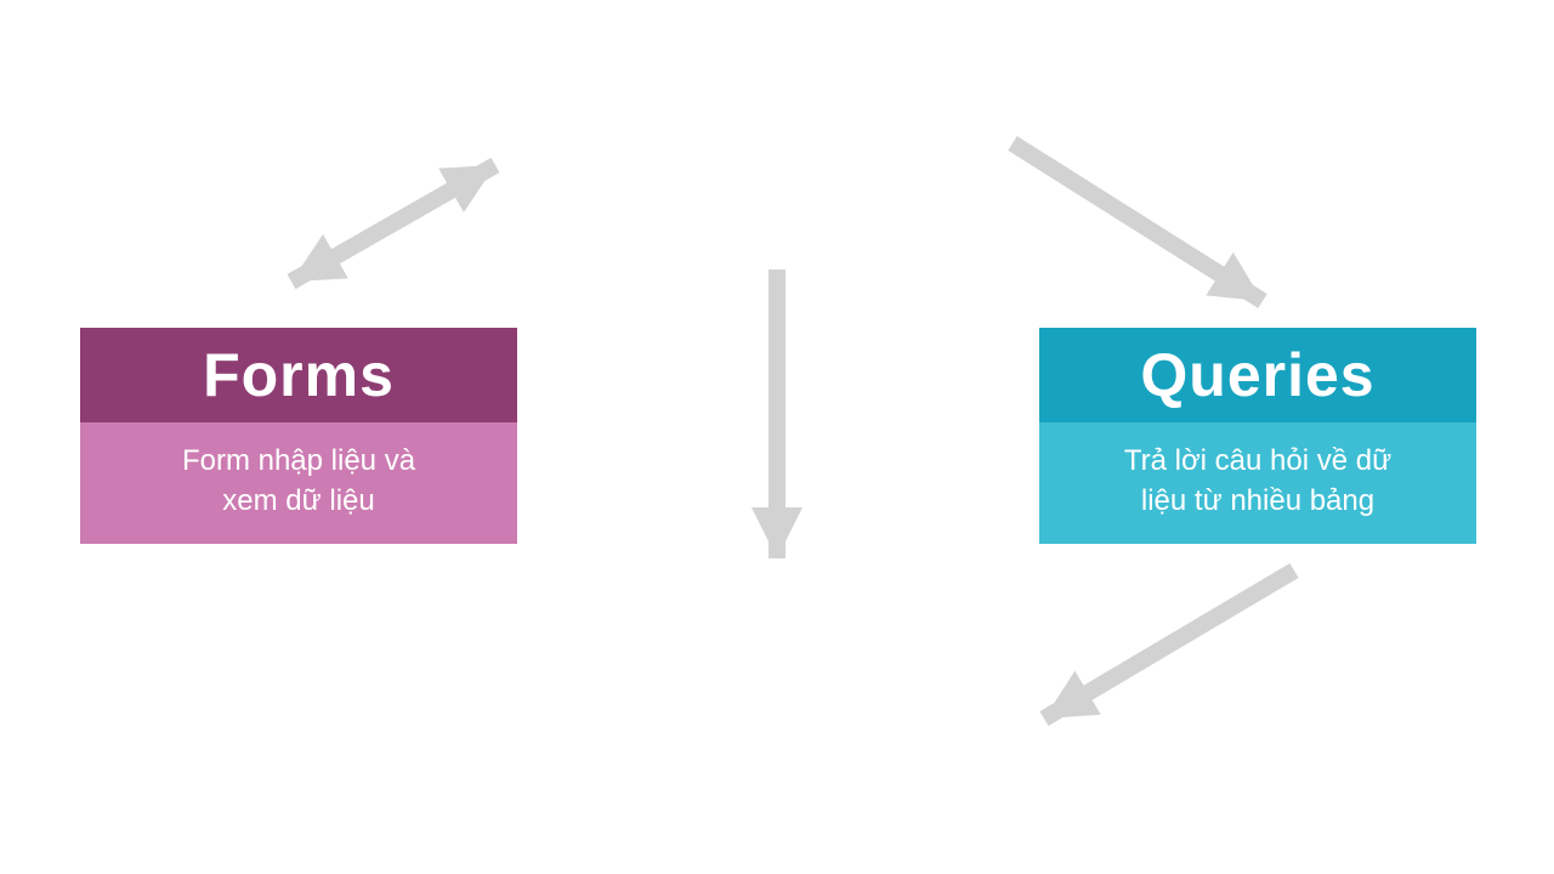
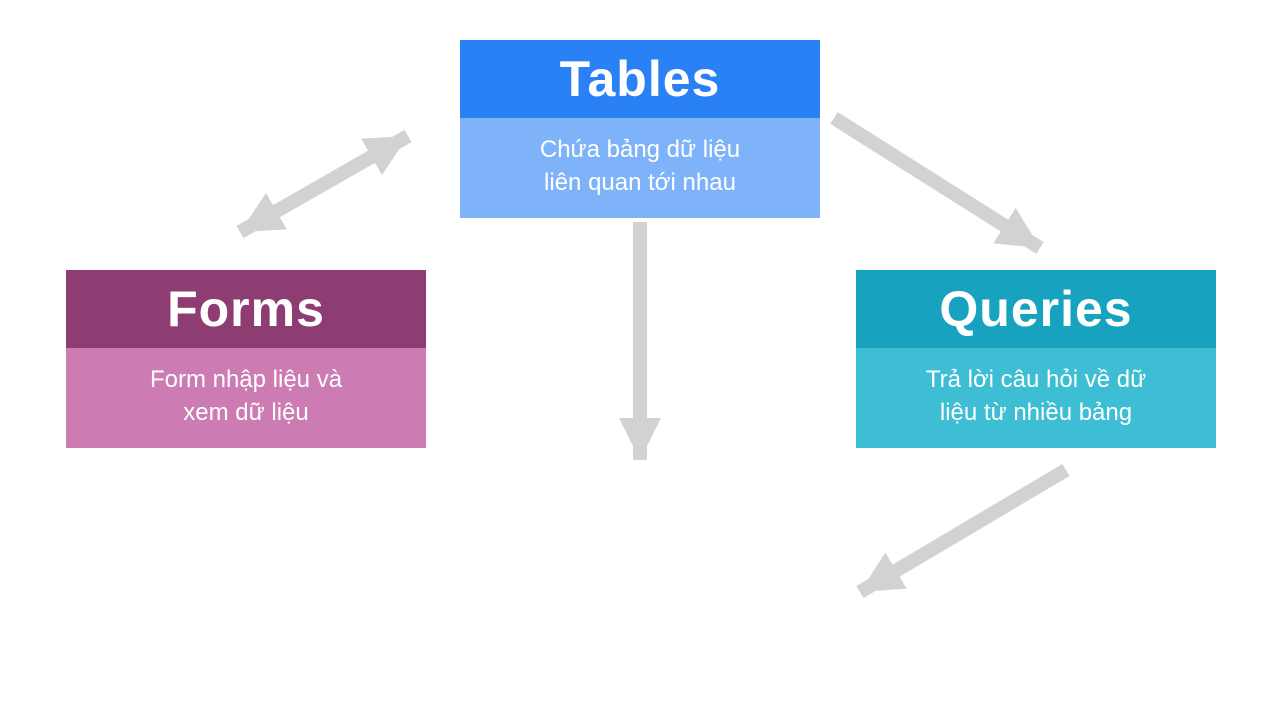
+ Tables
+ Chứa bảng dữ liệu
+ liên quan tới nhau
  Forms
  Form nhập liệu và
  xem dữ liệu
  Queries
  Trả lời câu hỏi về dữ
  liệu từ nhiều bảng
